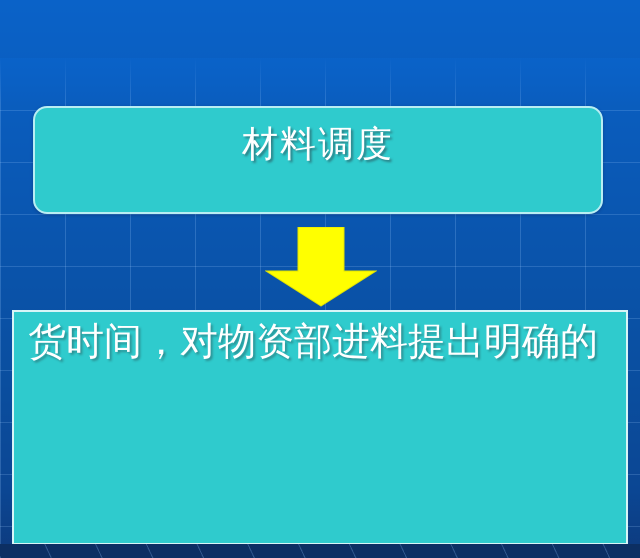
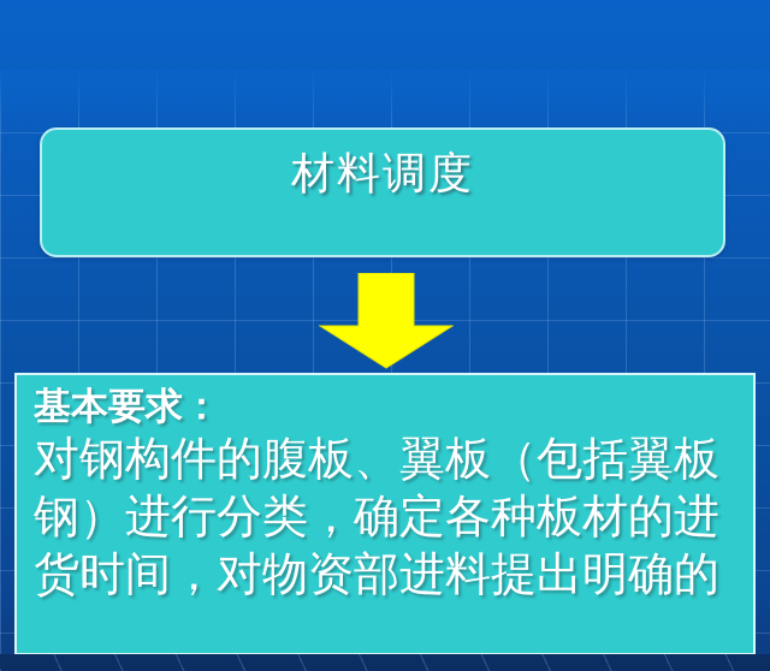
  材料调度
+ 基本要求：
+ 对钢构件的腹板、翼板（包括翼板
+ 钢）进行分类，确定各种板材的进
  货时间，对物资部进料提出明确的
